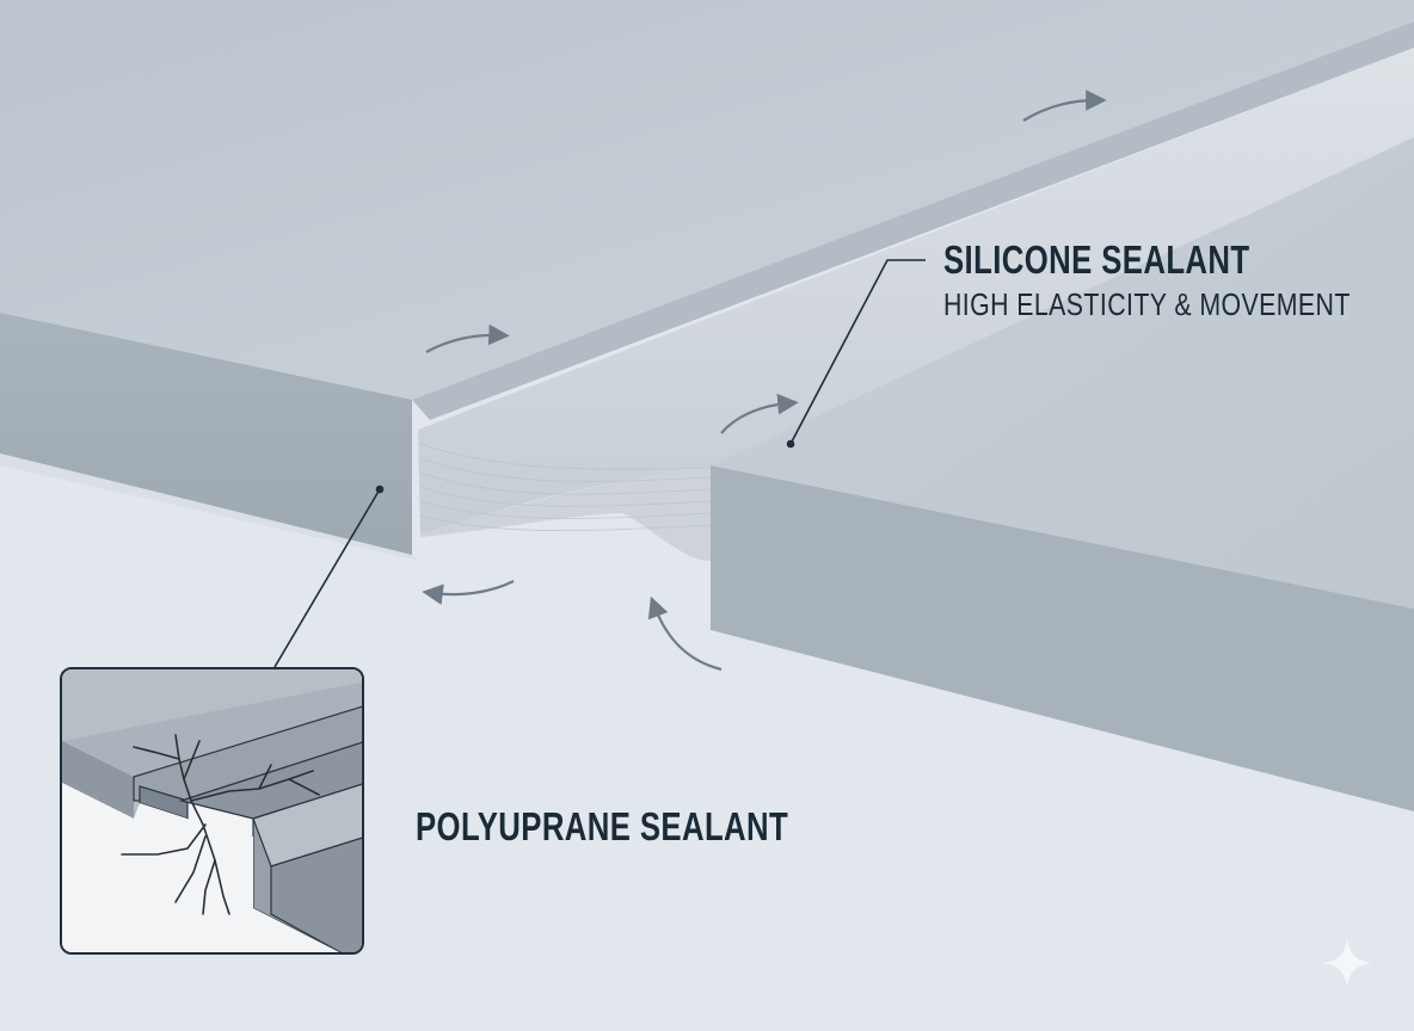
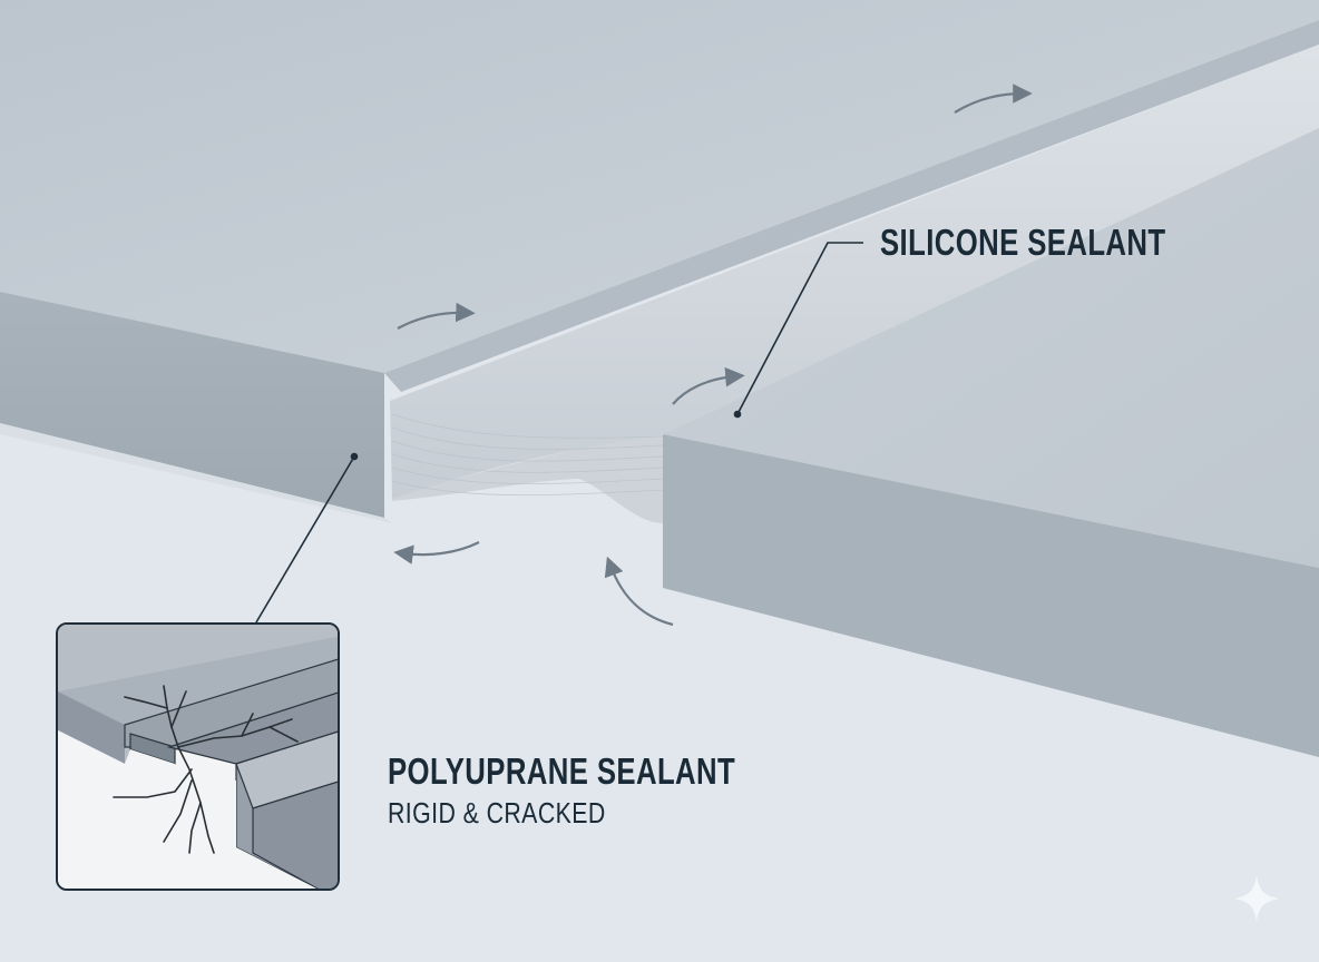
  SILICONE SEALANT
- HIGH ELASTICITY & MOVEMENT
  POLYUPRANE SEALANT
+ RIGID & CRACKED
